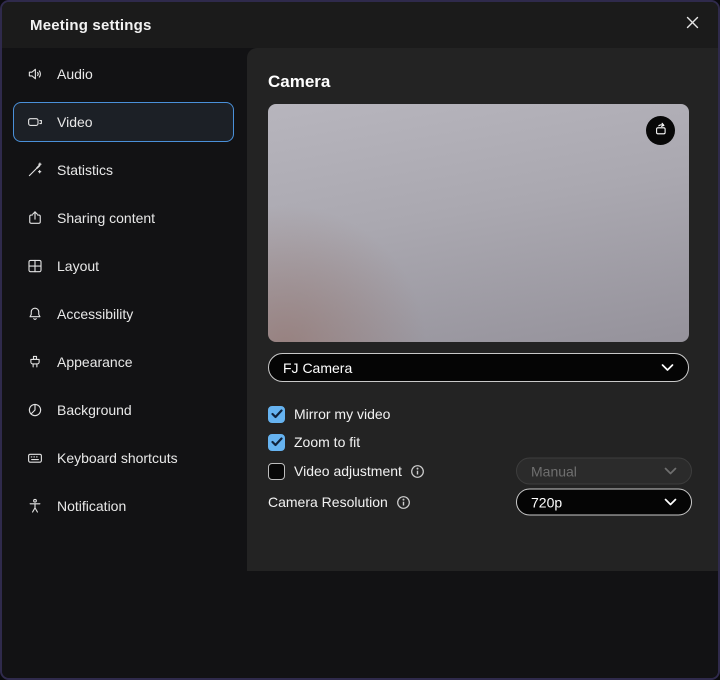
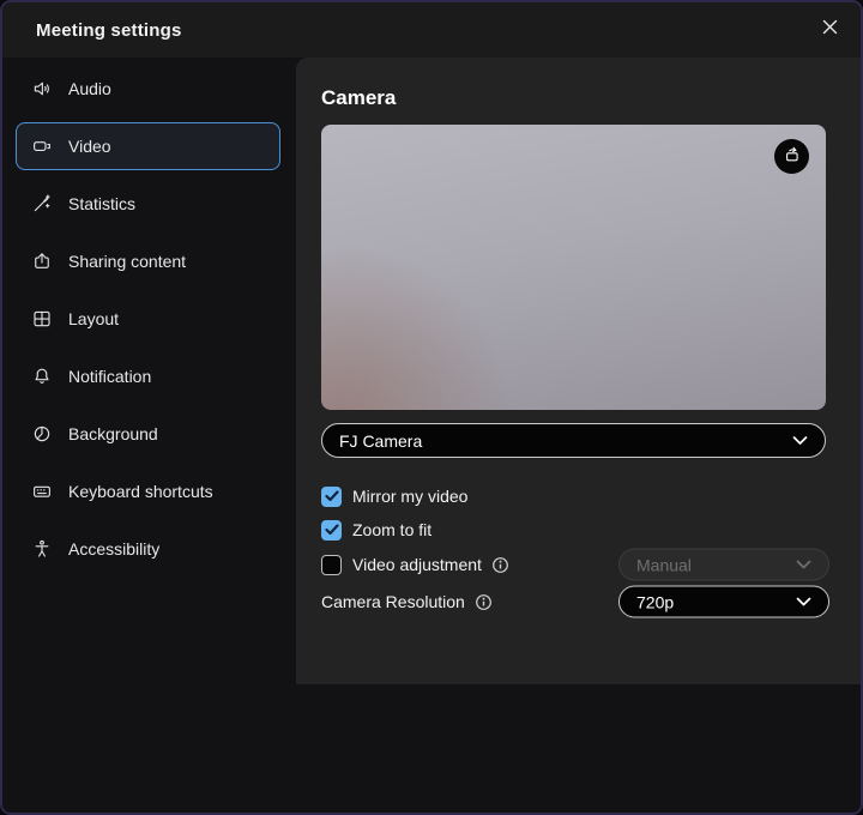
  Meeting settings
  Audio
  Video
  Statistics
  Sharing content
  Layout
- Accessibility
+ Notification
- Appearance
  Background
  Keyboard shortcuts
- Notification
+ Accessibility
  Camera
  FJ Camera
  Mirror my video
  Zoom to fit
  Video adjustment
  Manual
  Camera Resolution
  720p
